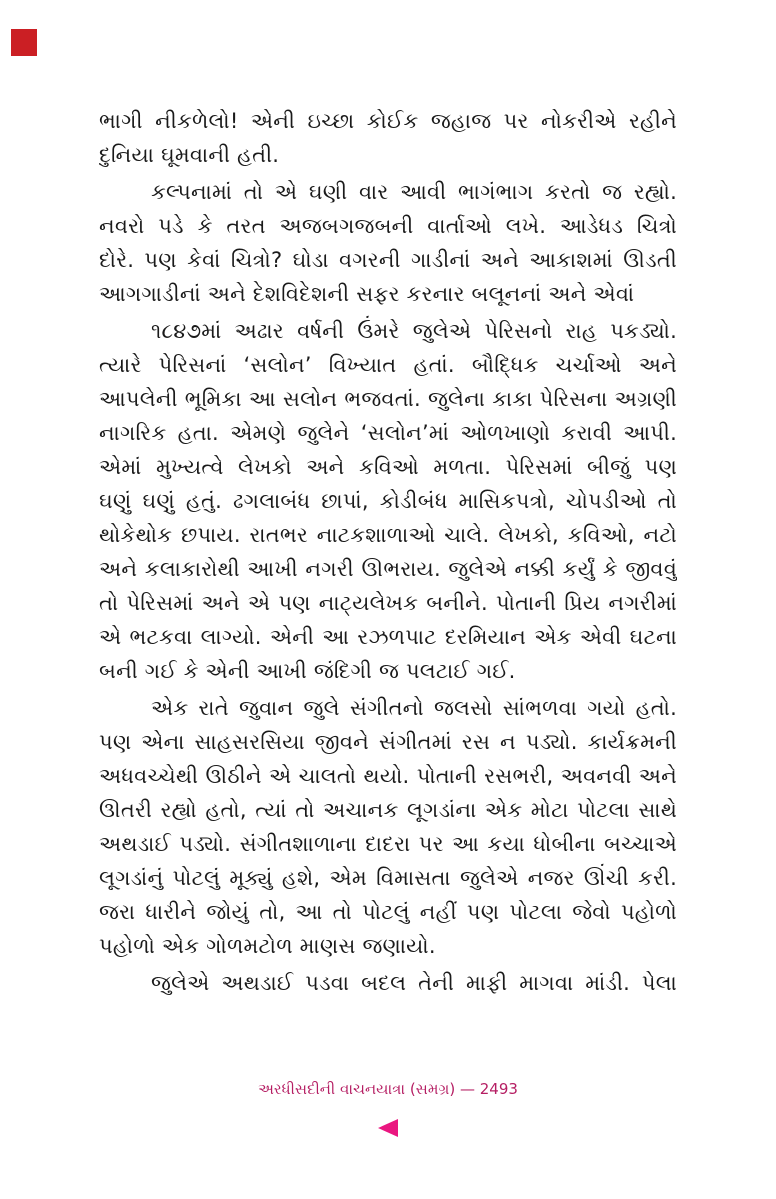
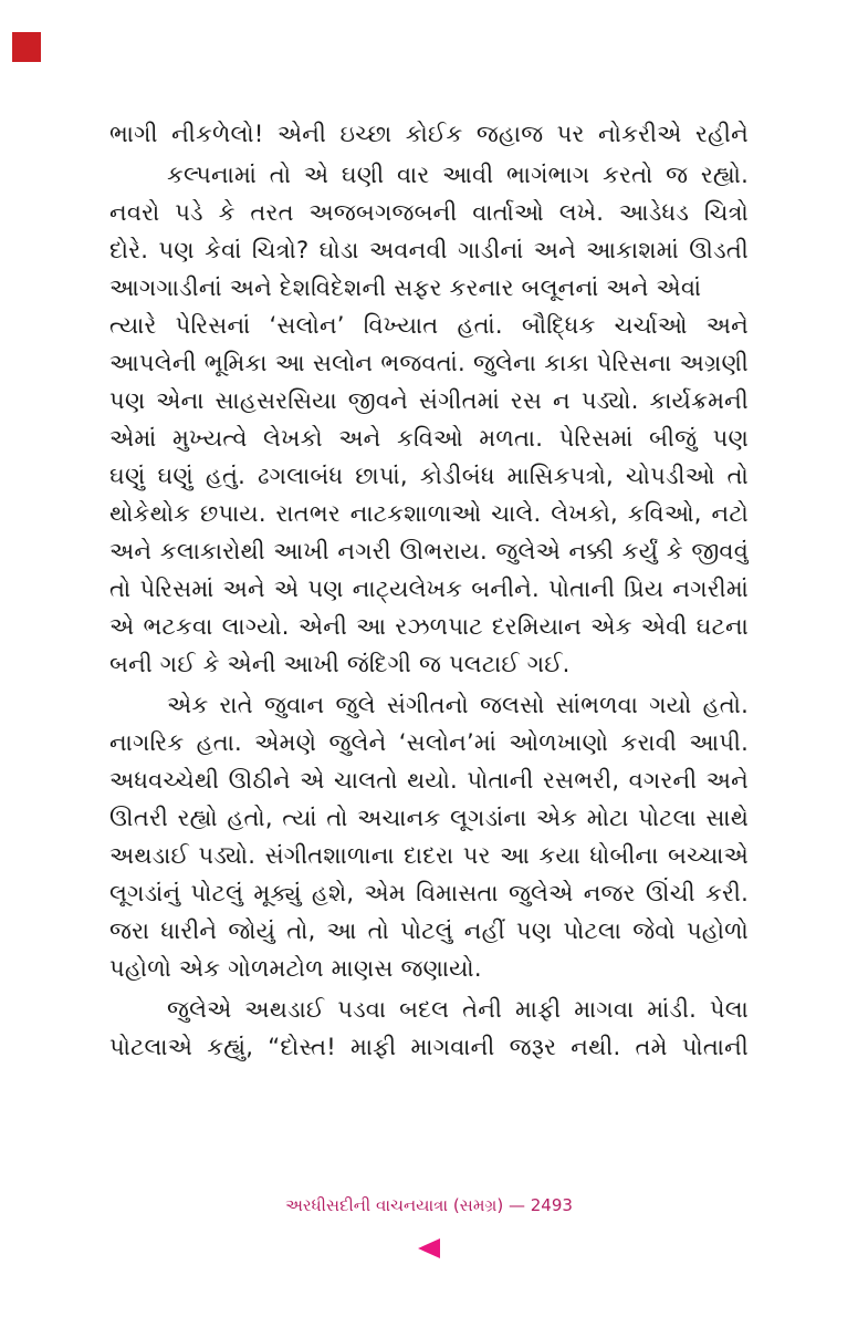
  ભાગી નીકળેલો! એની ઇચ્છા કોઈક જહાજ પર નોકરીએ રહીને
- દુનિયા ઘૂમવાની હતી.
  કલ્પનામાં તો એ ઘણી વાર આવી ભાગંભાગ કરતો જ રહ્યો.
  નવરો પડે કે તરત અજબગજબની વાર્તાઓ લખે. આડેધડ ચિત્રો
- દોરે. પણ કેવાં ચિત્રો? ઘોડા વગરની ગાડીનાં અને આકાશમાં ઊડતી
+ દોરે. પણ કેવાં ચિત્રો? ઘોડા અવનવી ગાડીનાં અને આકાશમાં ઊડતી
  આગગાડીનાં અને દેશવિદેશની સફર કરનાર બલૂનનાં અને એવાં
- ૧૮૪૭માં અઢાર વર્ષની ઉંમરે જુલેએ પેરિસનો રાહ પકડ્યો.
  ત્યારે પેરિસનાં ‘સલોન’ વિખ્યાત હતાં. બૌદ્ધિક ચર્ચાઓ અને
  આપલેની ભૂમિકા આ સલોન ભજવતાં. જુલેના કાકા પેરિસના અગ્રણી
- નાગરિક હતા. એમણે જુલેને ‘સલોન’માં ઓળખાણો કરાવી આપી.
+ પણ એના સાહસરસિયા જીવને સંગીતમાં રસ ન પડ્યો. કાર્યક્રમની
  એમાં મુખ્યત્વે લેખકો અને કવિઓ મળતા. પેરિસમાં બીજું પણ
  ઘણું ઘણું હતું. ઢગલાબંધ છાપાં, કોડીબંધ માસિકપત્રો, ચોપડીઓ તો
  થોકેથોક છપાય. રાતભર નાટકશાળાઓ ચાલે. લેખકો, કવિઓ, નટો
  અને કલાકારોથી આખી નગરી ઊભરાય. જુલેએ નક્કી કર્યું કે જીવવું
  તો પેરિસમાં અને એ પણ નાટ્યલેખક બનીને. પોતાની પ્રિય નગરીમાં
  એ ભટકવા લાગ્યો. એની આ રઝળપાટ દરમિયાન એક એવી ઘટના
  બની ગઈ કે એની આખી જંદિગી જ પલટાઈ ગઈ.
  એક રાતે જુવાન જુલે સંગીતનો જલસો સાંભળવા ગયો હતો.
- પણ એના સાહસરસિયા જીવને સંગીતમાં રસ ન પડ્યો. કાર્યક્રમની
+ નાગરિક હતા. એમણે જુલેને ‘સલોન’માં ઓળખાણો કરાવી આપી.
- અધવચ્ચેથી ઊઠીને એ ચાલતો થયો. પોતાની રસભરી, અવનવી અને
+ અધવચ્ચેથી ઊઠીને એ ચાલતો થયો. પોતાની રસભરી, વગરની અને
  ઊતરી રહ્યો હતો, ત્યાં તો અચાનક લૂગડાંના એક મોટા પોટલા સાથે
  અથડાઈ પડ્યો. સંગીતશાળાના દાદરા પર આ કયા ધોબીના બચ્ચાએ
  લૂગડાંનું પોટલું મૂક્યું હશે, એમ વિમાસતા જુલેએ નજર ઊંચી કરી.
  જરા ધારીને જોયું તો, આ તો પોટલું નહીં પણ પોટલા જેવો પહોળો
  પહોળો એક ગોળમટોળ માણસ જણાયો.
  જુલેએ અથડાઈ પડવા બદલ તેની માફી માગવા માંડી. પેલા
+ પોટલાએ કહ્યું, “દોસ્ત! માફી માગવાની જરૂર નથી. તમે પોતાની
  અરધીસદીની વાચનયાત્રા (સમગ્ર) — 2493
